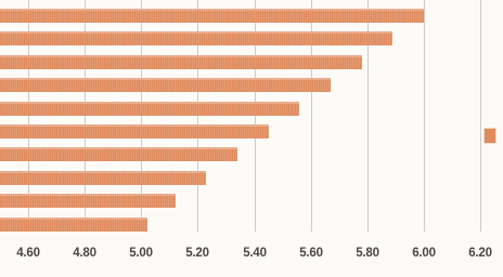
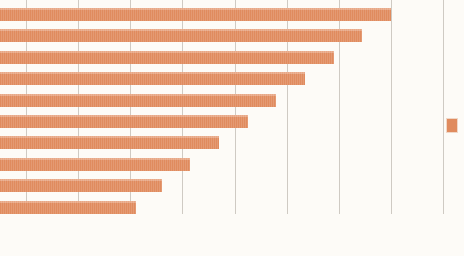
- 4.60
- 4.80
- 5.00
- 5.20
- 5.40
- 5.60
- 5.80
- 6.00
- 6.20
